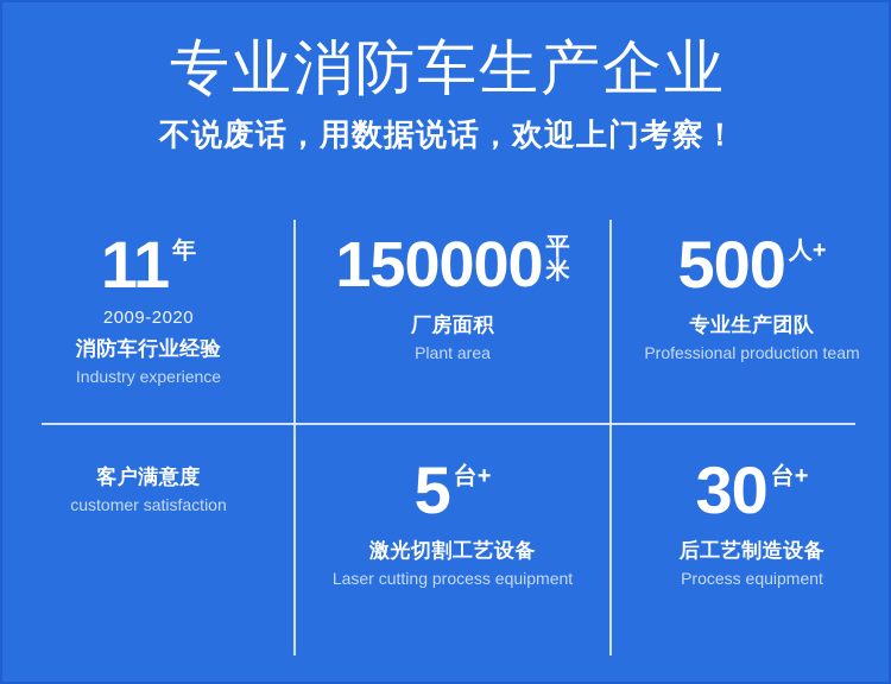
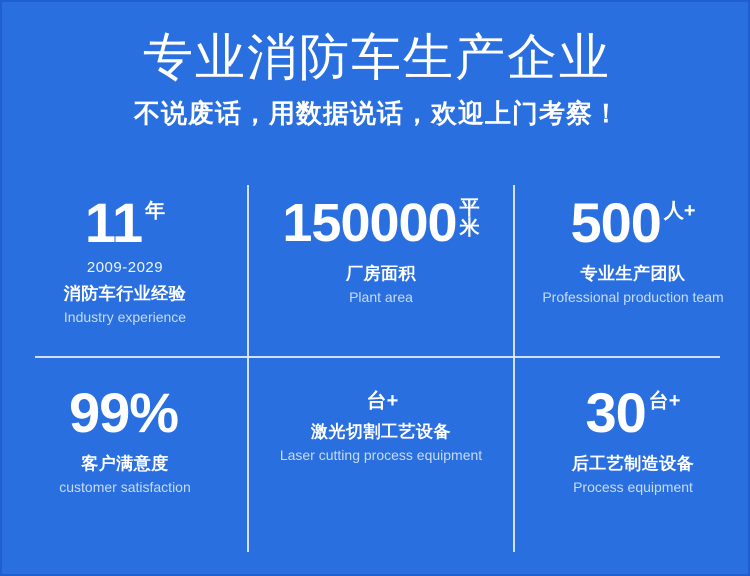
  专业消防车生产企业
  不说废话，用数据说话，欢迎上门考察！
  11
  年
- 2009-2020
+ 2009-2029
  消防车行业经验
  Industry experience
  150000
  平
  米
  厂房面积
  Plant area
  500
  人+
  专业生产团队
  Professional production team
+ 99%
  客户满意度
  customer satisfaction
- 5
  台+
  激光切割工艺设备
  Laser cutting process equipment
  30
  台+
  后工艺制造设备
  Process equipment
